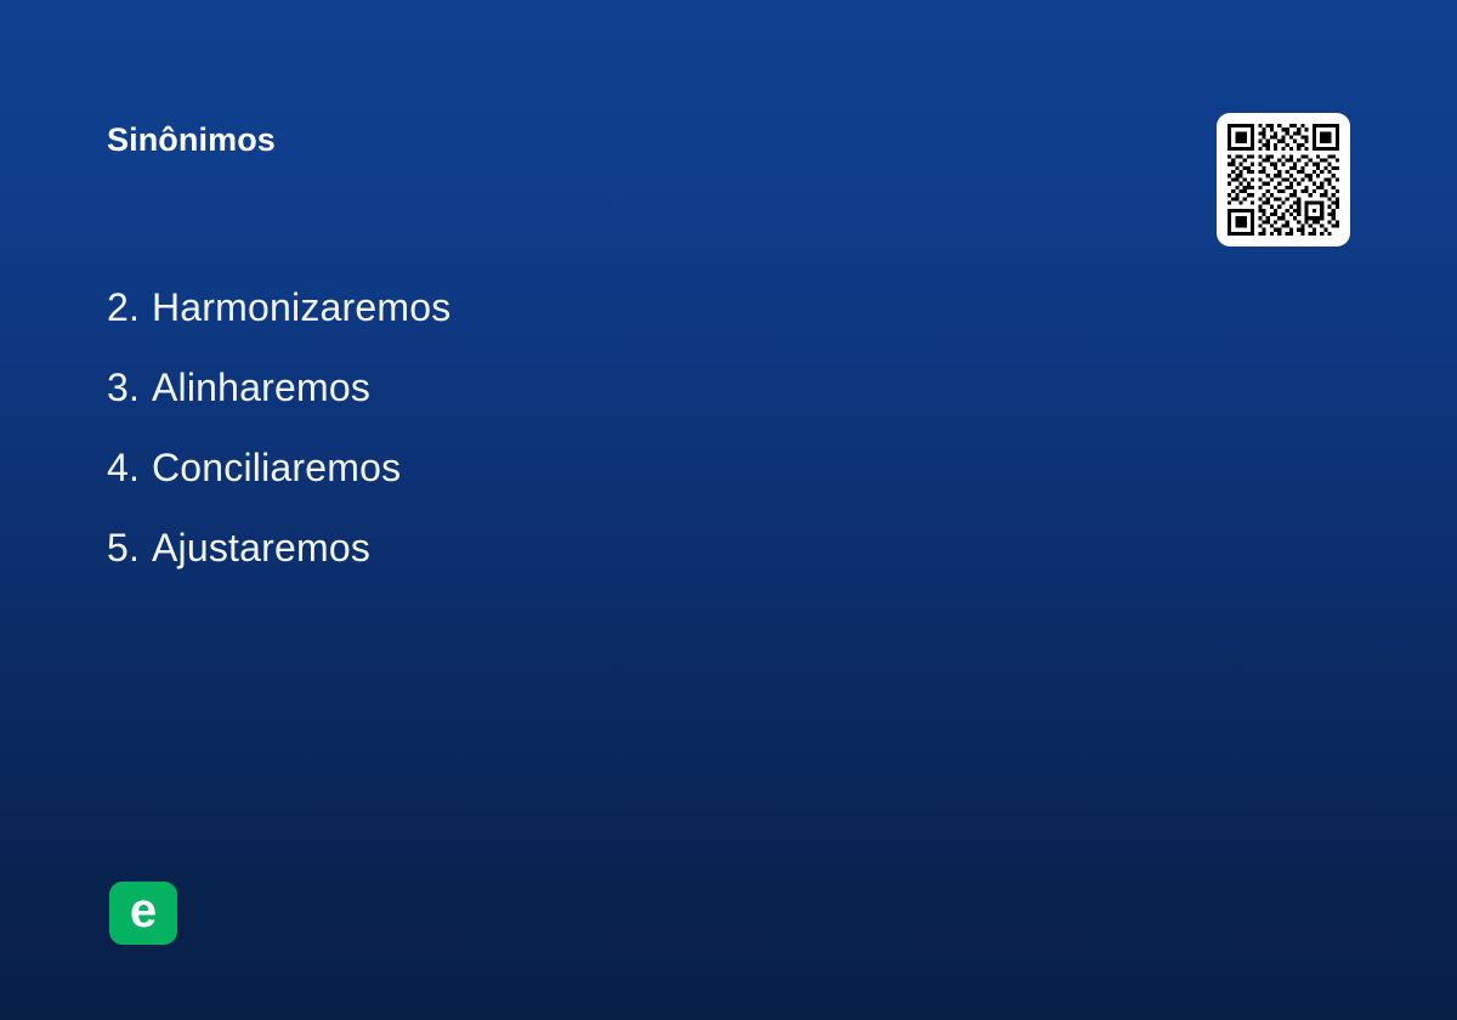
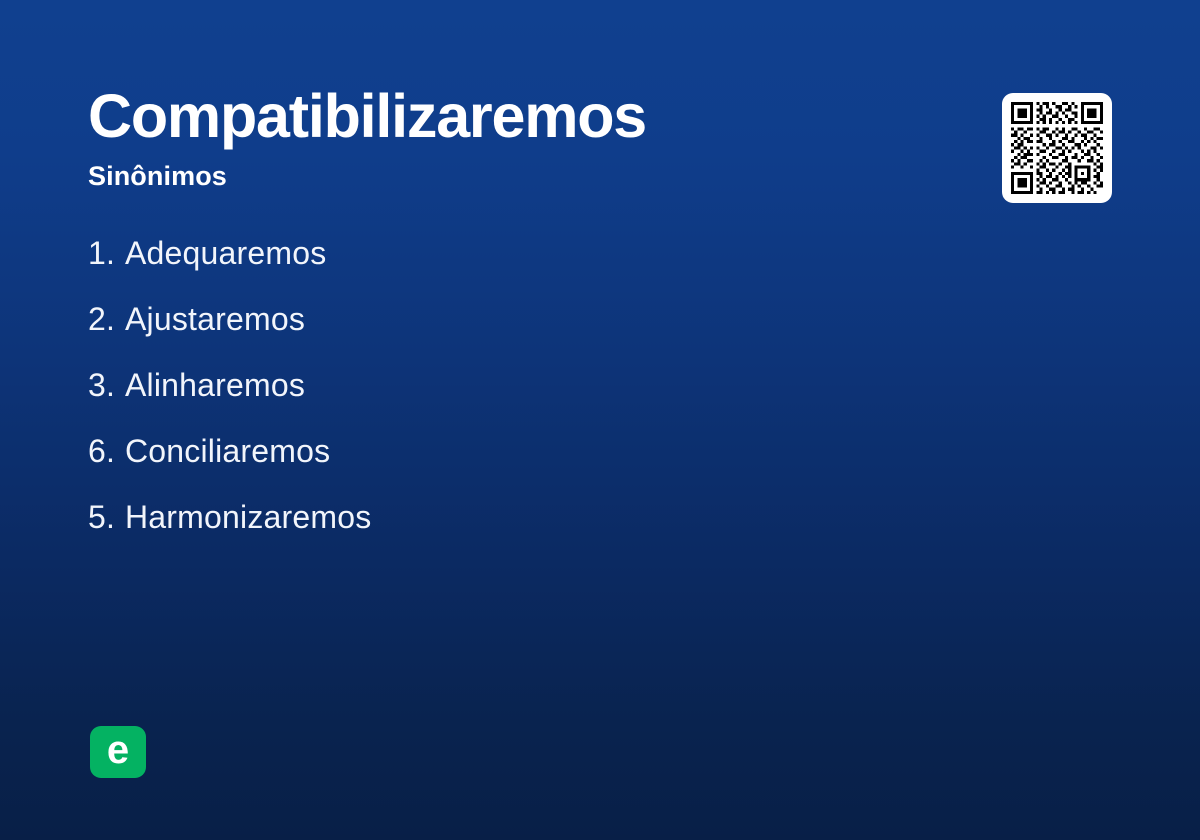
+ Compatibilizaremos
  Sinônimos
+ 1.
+ Adequaremos
  2.
- Harmonizaremos
+ Ajustaremos
  3.
  Alinharemos
- 4.
+ 6.
  Conciliaremos
  5.
- Ajustaremos
+ Harmonizaremos
  e
